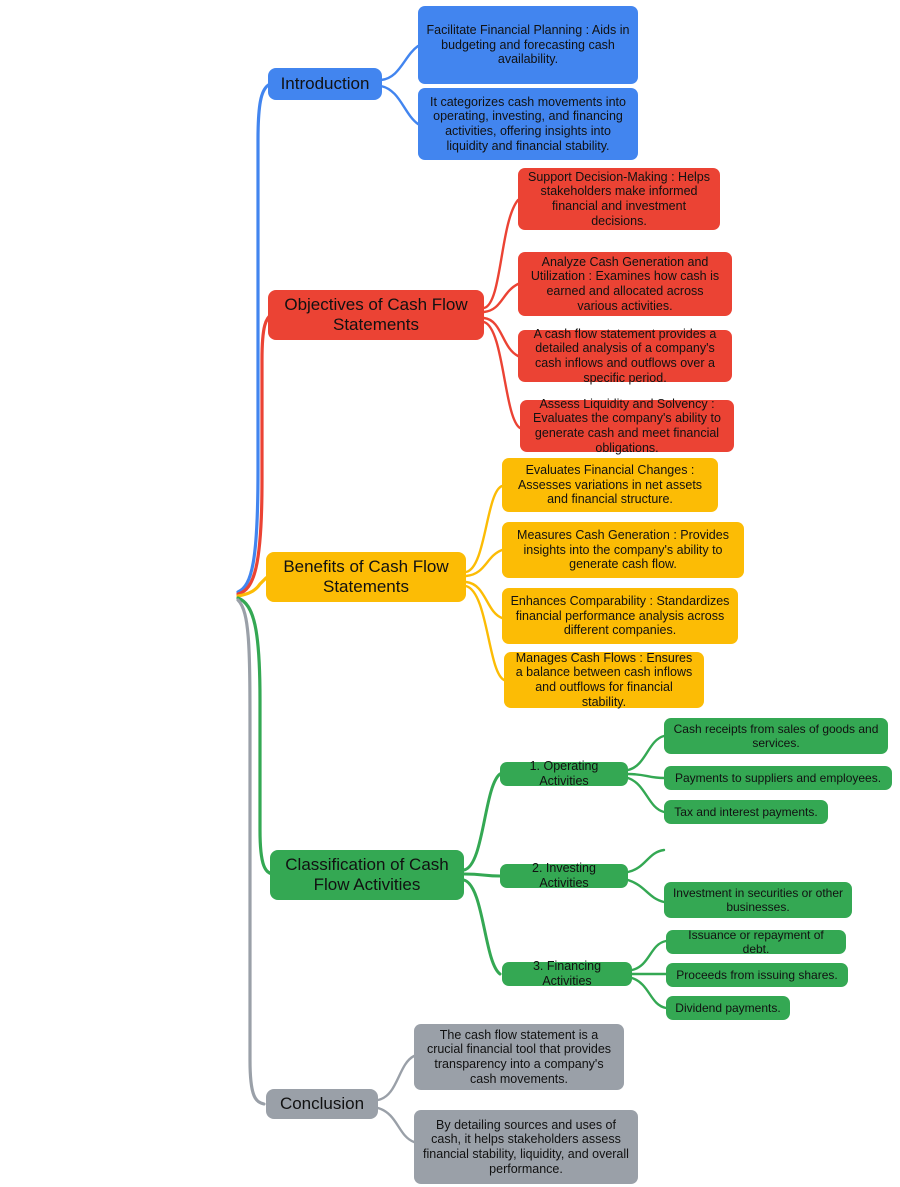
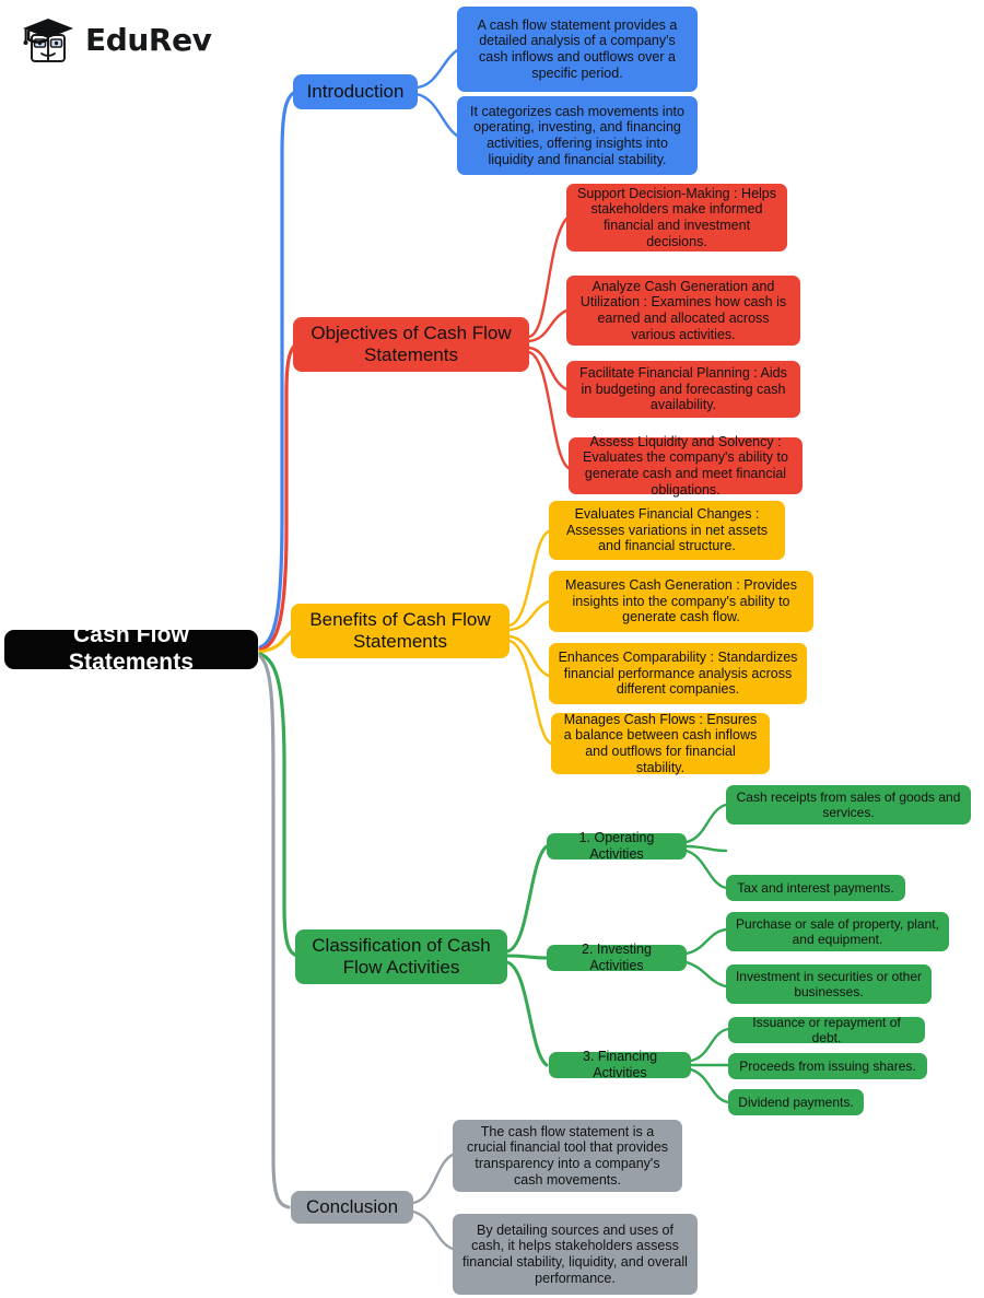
+ EduRev
+ Cash Flow Statements
  Introduction
- Facilitate Financial Planning : Aids in budgeting and forecasting cash availability.
+ A cash flow statement provides a detailed analysis of a company's cash inflows and outflows over a specific period.
  It categorizes cash movements into operating, investing, and financing activities, offering insights into liquidity and financial stability.
  Objectives of Cash Flow Statements
  Support Decision-Making : Helps stakeholders make informed financial and investment decisions.
  Analyze Cash Generation and Utilization : Examines how cash is earned and allocated across various activities.
- A cash flow statement provides a detailed analysis of a company's cash inflows and outflows over a specific period.
+ Facilitate Financial Planning : Aids in budgeting and forecasting cash availability.
  Assess Liquidity and Solvency : Evaluates the company's ability to generate cash and meet financial obligations.
  Benefits of Cash Flow Statements
  Evaluates Financial Changes : Assesses variations in net assets and financial structure.
  Measures Cash Generation : Provides insights into the company's ability to generate cash flow.
  Enhances Comparability : Standardizes financial performance analysis across different companies.
  Manages Cash Flows : Ensures a balance between cash inflows and outflows for financial stability.
  Classification of Cash Flow Activities
  1. Operating Activities
  Cash receipts from sales of goods and services.
- Payments to suppliers and employees.
  Tax and interest payments.
  2. Investing Activities
+ Purchase or sale of property, plant, and equipment.
  Investment in securities or other businesses.
  3. Financing Activities
  Issuance or repayment of debt.
  Proceeds from issuing shares.
  Dividend payments.
  Conclusion
  The cash flow statement is a crucial financial tool that provides transparency into a company's cash movements.
  By detailing sources and uses of cash, it helps stakeholders assess financial stability, liquidity, and overall performance.
